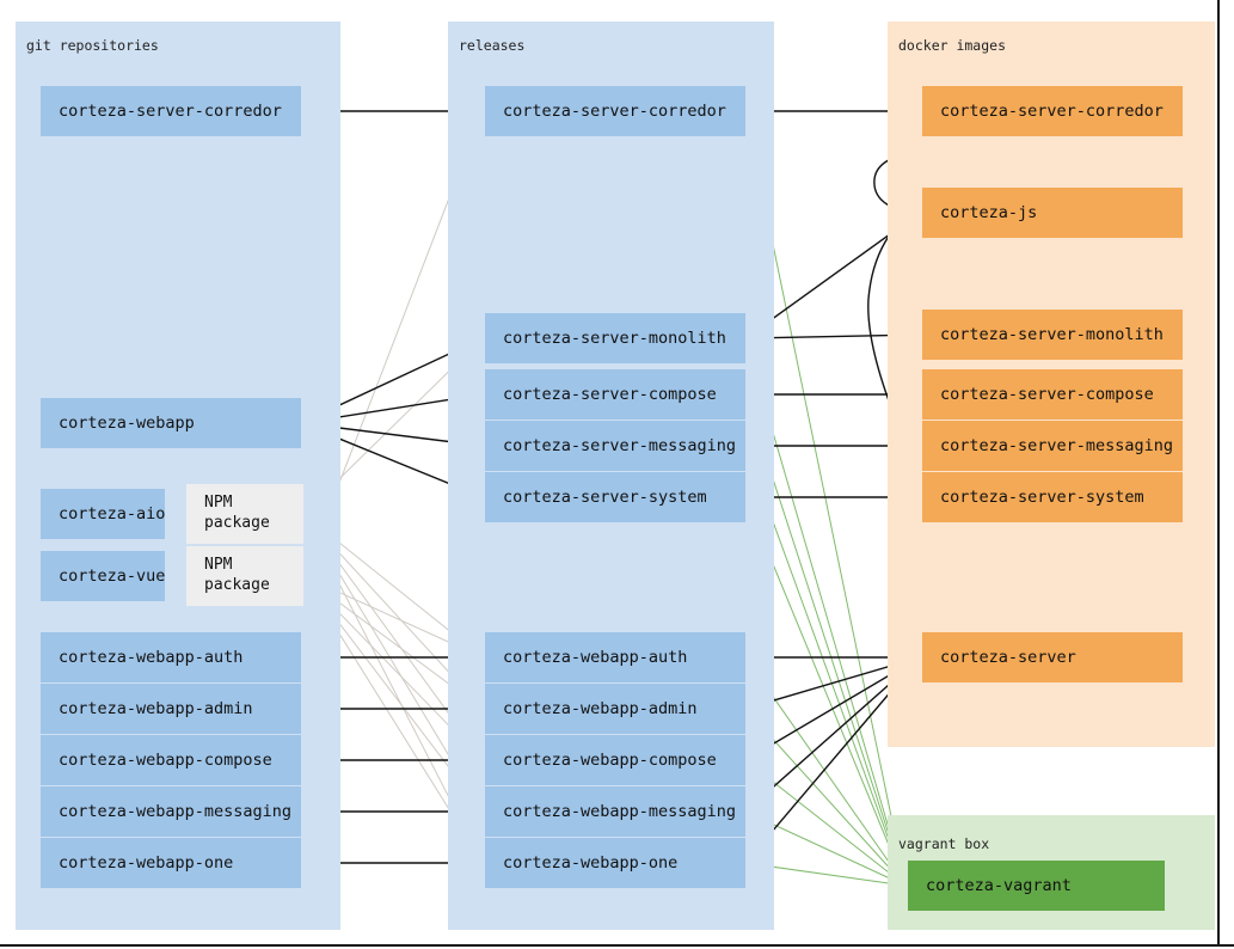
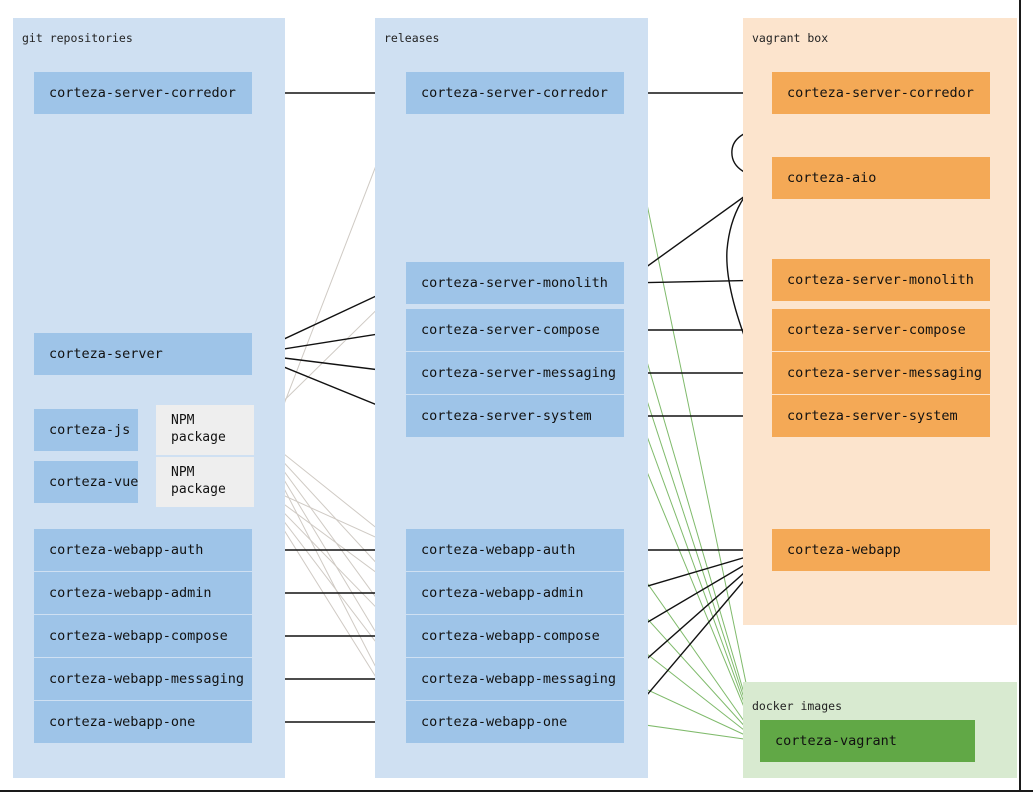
  git repositories
  corteza-server-corredor
- corteza-webapp
+ corteza-server
- corteza-aio
+ corteza-js
  NPM
  package
  corteza-vue
  NPM
  package
  corteza-webapp-auth
  corteza-webapp-admin
  corteza-webapp-compose
  corteza-webapp-messaging
  corteza-webapp-one
  releases
  corteza-server-corredor
  corteza-server-monolith
  corteza-server-compose
  corteza-server-messaging
  corteza-server-system
  corteza-webapp-auth
  corteza-webapp-admin
  corteza-webapp-compose
  corteza-webapp-messaging
  corteza-webapp-one
- docker images
+ vagrant box
  corteza-server-corredor
- corteza-js
+ corteza-aio
  corteza-server-monolith
  corteza-server-compose
  corteza-server-messaging
  corteza-server-system
- corteza-server
+ corteza-webapp
- vagrant box
+ docker images
  corteza-vagrant
